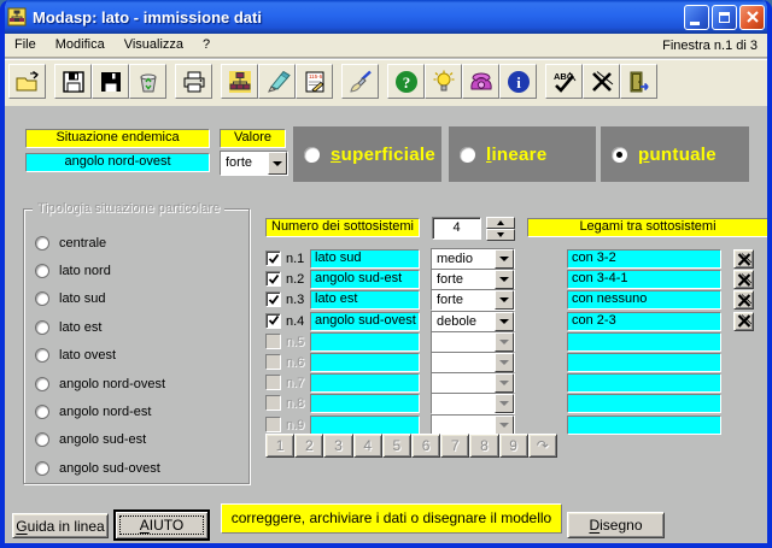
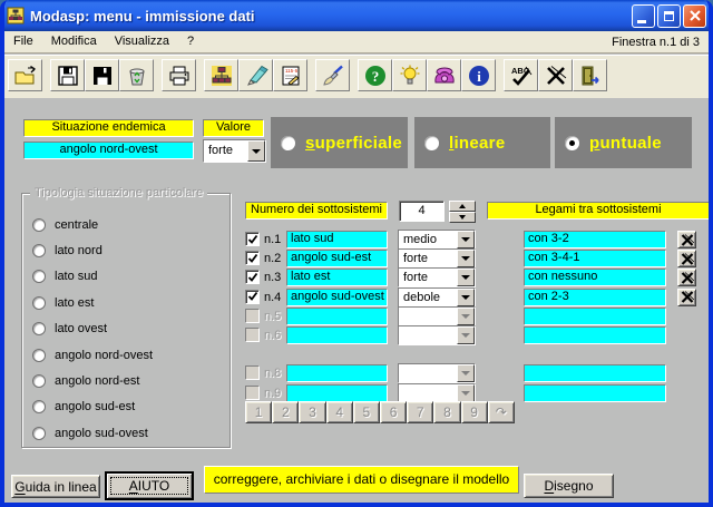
- Modasp: lato - immissione dati
+ Modasp: menu - immissione dati
  File
  Modifica
  Visualizza
  ?
  Finestra n.1 di 3
  ?
  i
  ABC
  Situazione endemica
  Valore
  angolo nord-ovest
  forte
  superficiale
  lineare
  puntuale
  Tipologia situazione particolare
  centrale
  lato nord
  lato sud
  lato est
  lato ovest
  angolo nord-ovest
  angolo nord-est
  angolo sud-est
  angolo sud-ovest
  Numero dei sottosistemi
  4
  Legami tra sottosistemi
  n.1
  lato sud
  medio
  con 3-2
  n.2
  angolo sud-est
  forte
  con 3-4-1
  n.3
  lato est
  forte
  con nessuno
  n.4
  angolo sud-ovest
  debole
  con 2-3
  n.5
  n.6
- n.7
  n.8
  n.9
  1
  2
  3
  4
  5
  6
  7
  8
  9
  ↷
  Guida in linea
  AIUTO
  correggere, archiviare i dati o disegnare il modello
  Disegno
